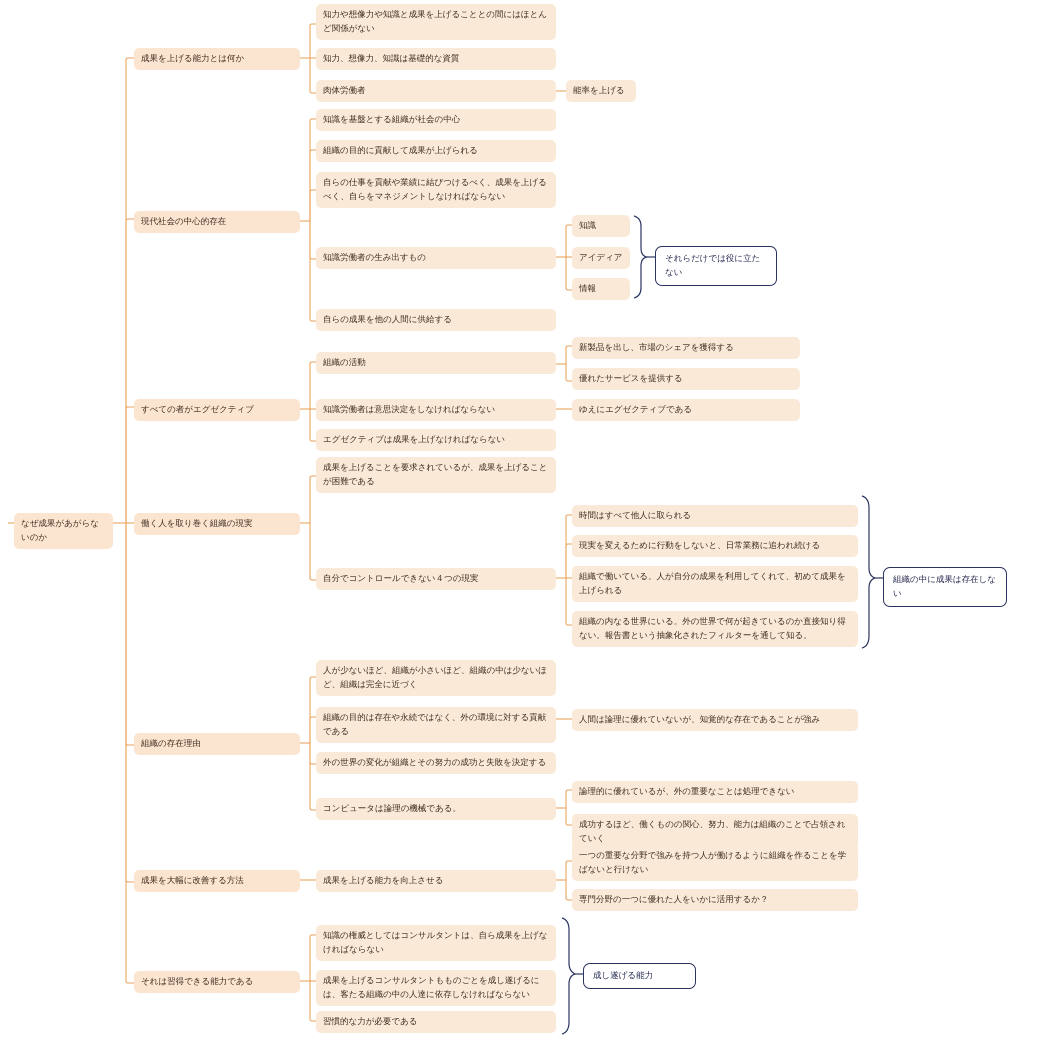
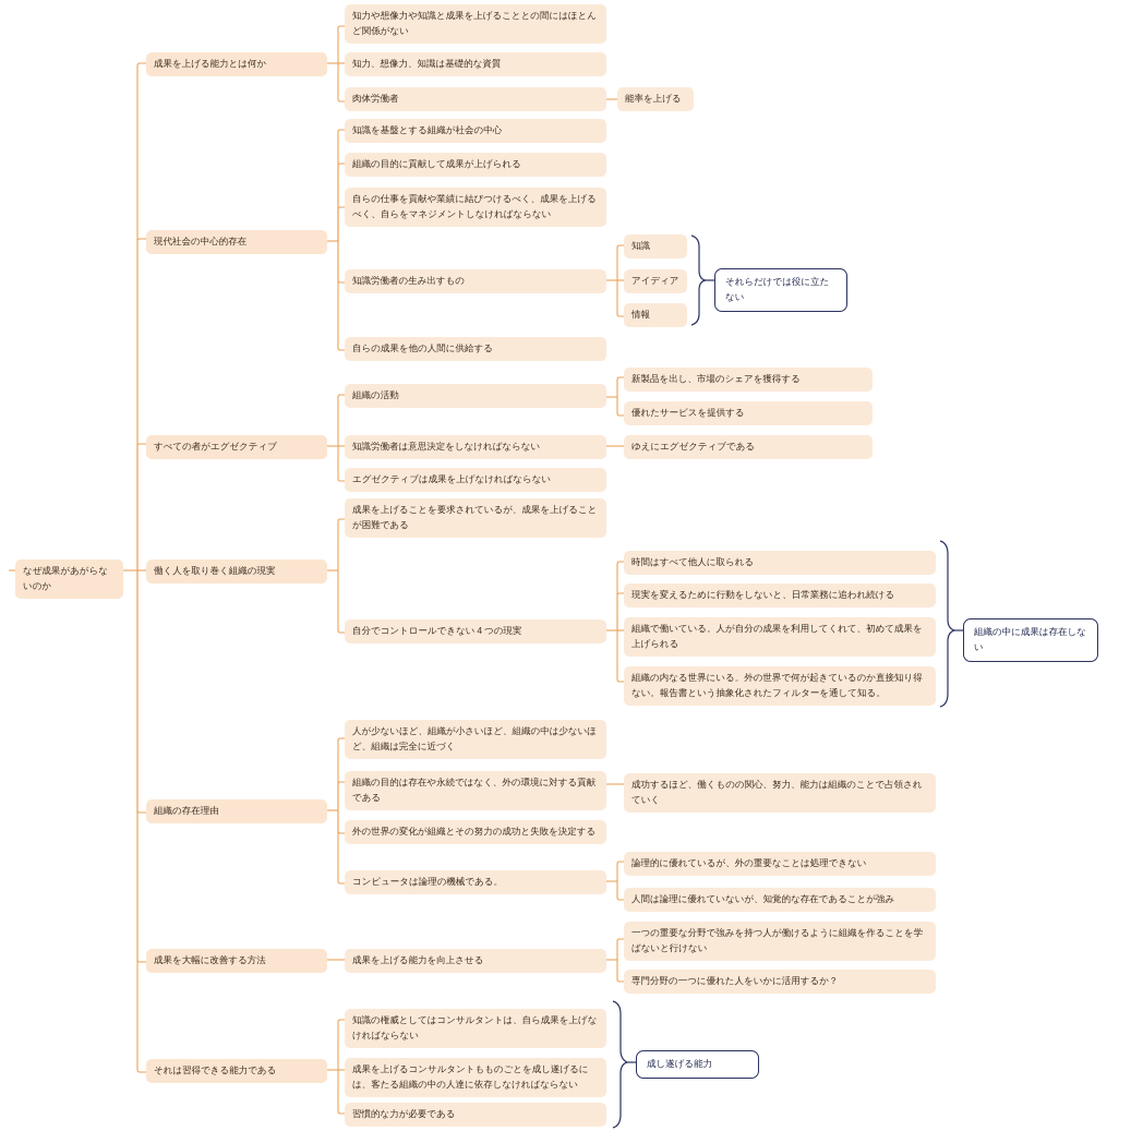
  なぜ成果があがらないのか
  成果を上げる能力とは何か
  現代社会の中心的存在
  すべての者がエグゼクティブ
  働く人を取り巻く組織の現実
  組織の存在理由
  成果を大幅に改善する方法
  それは習得できる能力である
  知力や想像力や知識と成果を上げることとの間にはほとんど関係がない
  知力、想像力、知識は基礎的な資質
  肉体労働者
  能率を上げる
  知識を基盤とする組織が社会の中心
  組織の目的に貢献して成果が上げられる
  自らの仕事を貢献や業績に結びつけるべく、成果を上げるべく、自らをマネジメントしなければならない
  知識労働者の生み出すもの
  自らの成果を他の人間に供給する
  知識
  アイディア
  情報
  それらだけでは役に立たない
  組織の活動
  知識労働者は意思決定をしなければならない
  エグゼクティブは成果を上げなければならない
  新製品を出し、市場のシェアを獲得する
  優れたサービスを提供する
  ゆえにエグゼクティブである
  成果を上げることを要求されているが、成果を上げることが困難である
  自分でコントロールできない４つの現実
  時間はすべて他人に取られる
  現実を変えるために行動をしないと、日常業務に追われ続ける
  組織で働いている。人が自分の成果を利用してくれて、初めて成果を上げられる
  組織の内なる世界にいる。外の世界で何が起きているのか直接知り得ない。報告書という抽象化されたフィルターを通して知る。
  組織の中に成果は存在しない
  人が少ないほど、組織が小さいほど、組織の中は少ないほど、組織は完全に近づく
  組織の目的は存在や永続ではなく、外の環境に対する貢献である
  外の世界の変化が組織とその努力の成功と失敗を決定する
  コンピュータは論理の機械である。
- 人間は論理に優れていないが、知覚的な存在であることが強み
+ 成功するほど、働くものの関心、努力、能力は組織のことで占領されていく
  論理的に優れているが、外の重要なことは処理できない
- 成功するほど、働くものの関心、努力、能力は組織のことで占領されていく
+ 人間は論理に優れていないが、知覚的な存在であることが強み
  成果を上げる能力を向上させる
  一つの重要な分野で強みを持つ人が働けるように組織を作ることを学ばないと行けない
  専門分野の一つに優れた人をいかに活用するか？
  知識の権威としてはコンサルタントは、自ら成果を上げなければならない
  成果を上げるコンサルタントもものごとを成し遂げるには、客たる組織の中の人達に依存しなければならない
  習慣的な力が必要である
  成し遂げる能力
